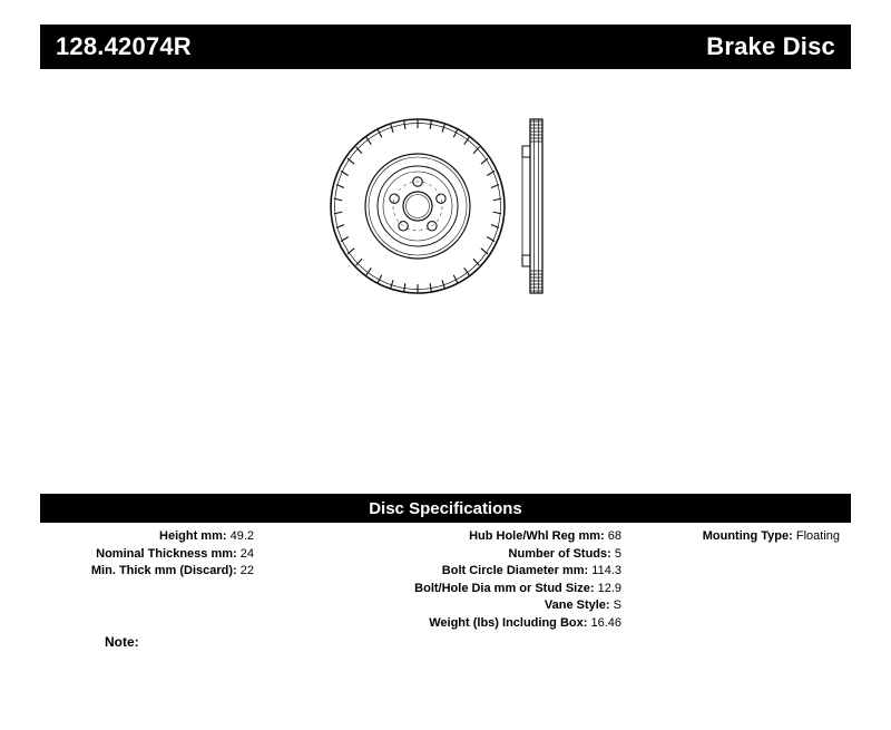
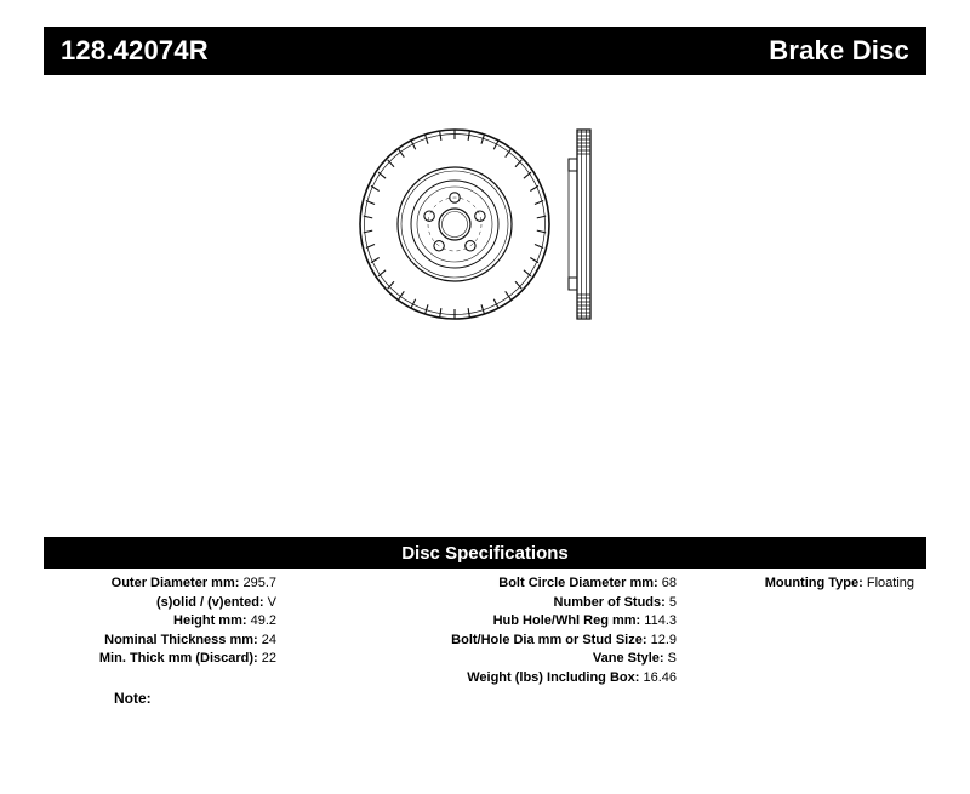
  128.42074R
  Brake Disc
  Disc Specifications
+ Outer Diameter mm: 295.7
+ (s)olid / (v)ented: V
  Height mm: 49.2
  Nominal Thickness mm: 24
  Min. Thick mm (Discard): 22
- Hub Hole/Whl Reg mm: 68
+ Bolt Circle Diameter mm: 68
  Number of Studs: 5
- Bolt Circle Diameter mm: 114.3
+ Hub Hole/Whl Reg mm: 114.3
  Bolt/Hole Dia mm or Stud Size: 12.9
  Vane Style: S
  Weight (lbs) Including Box: 16.46
  Mounting Type: Floating
  Note:
